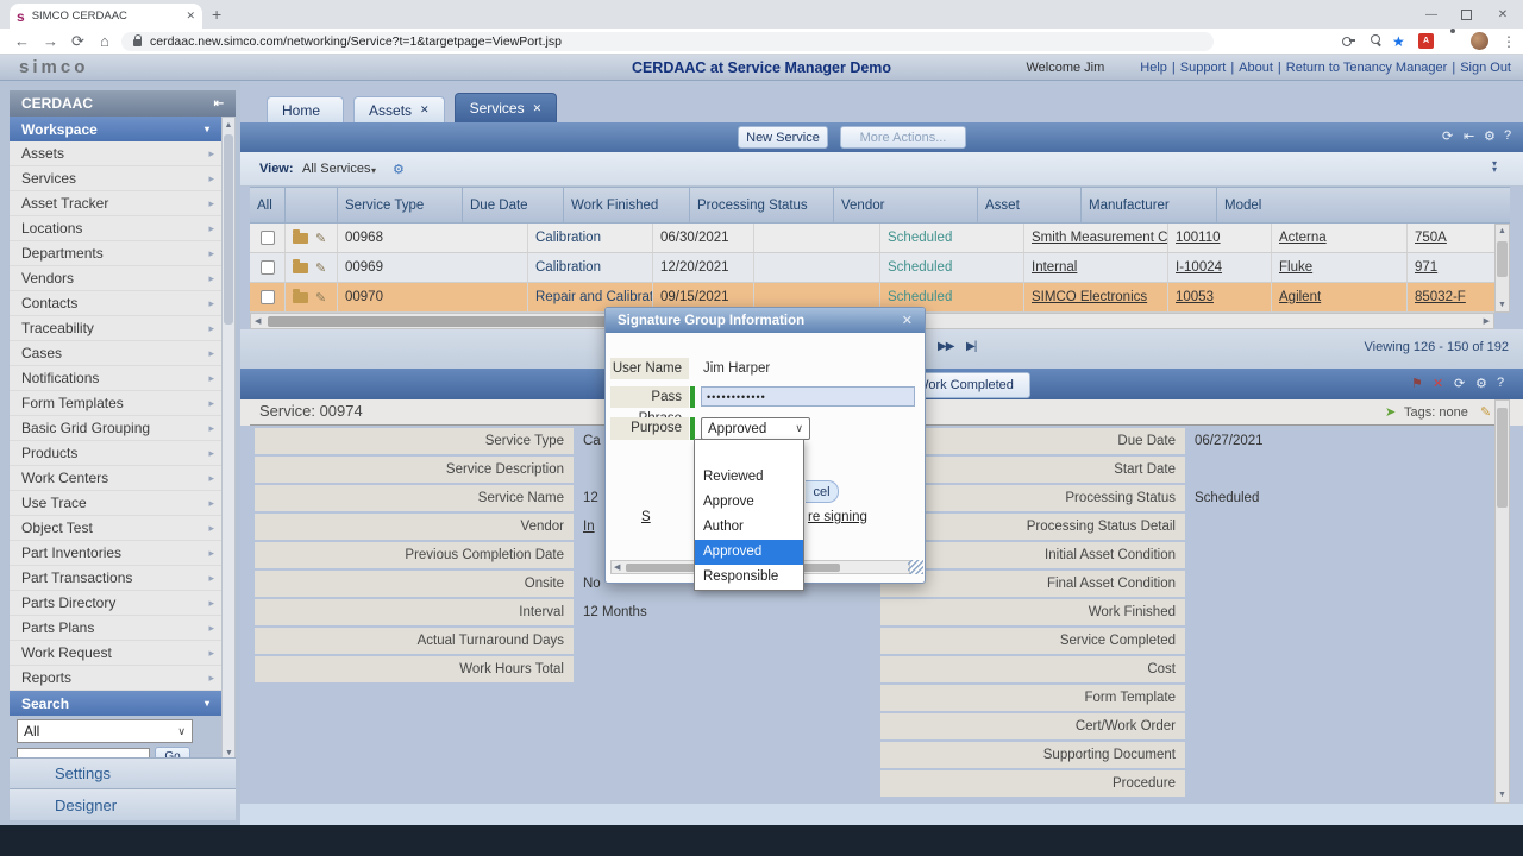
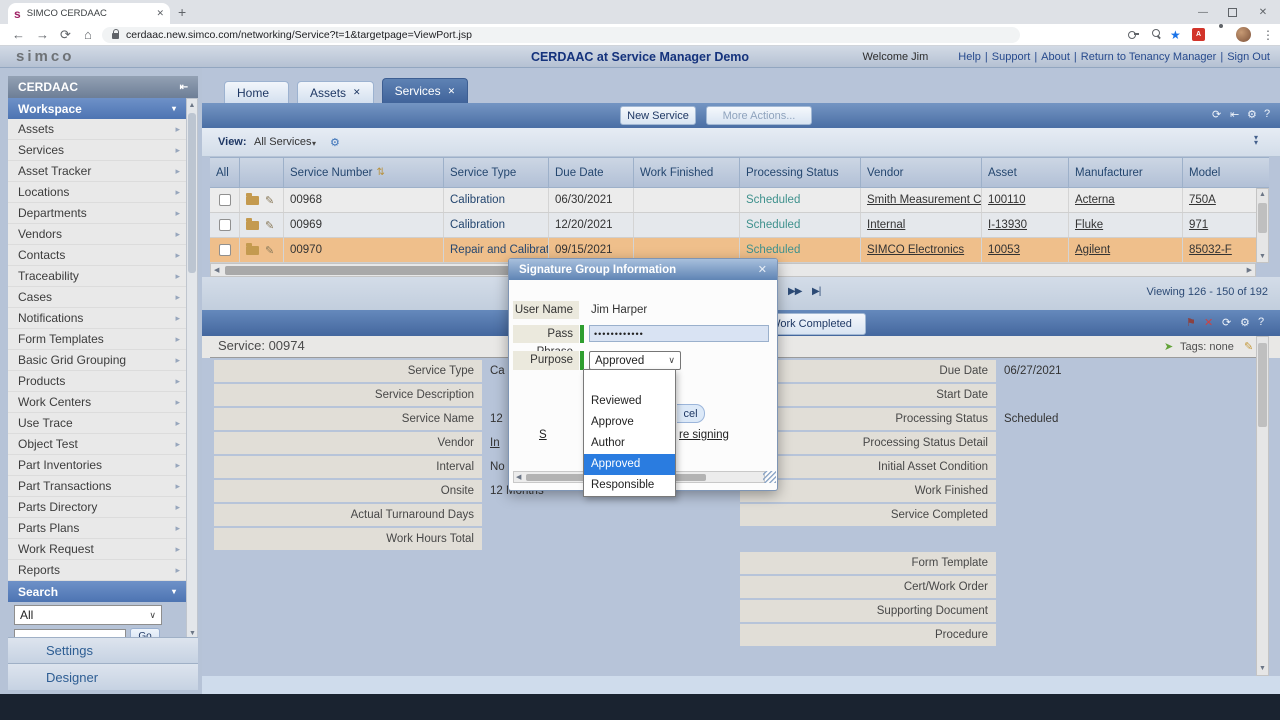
  s
  SIMCO CERDAAC
  ✕
  +
  —
  ✕
  ←
  →
  ⟳
  ⌂
  cerdaac.new.simco.com/networking/Service?t=1&targetpage=ViewPort.jsp
  ★
  ⋮
  simco
  CERDAAC at Service Manager Demo
  Welcome Jim
  Help
  |
  Support
  |
  About
  |
  Return to Tenancy Manager
  |
  Sign Out
  CERDAAC
  ⇤
  Workspace
  ▾
  Assets
  ▸
  Services
  ▸
  Asset Tracker
  ▸
  Locations
  ▸
  Departments
  ▸
  Vendors
  ▸
  Contacts
  ▸
  Traceability
  ▸
  Cases
  ▸
  Notifications
  ▸
  Form Templates
  ▸
  Basic Grid Grouping
  ▸
  Products
  ▸
  Work Centers
  ▸
  Use Trace
  ▸
  Object Test
  ▸
  Part Inventories
  ▸
  Part Transactions
  ▸
  Parts Directory
  ▸
  Parts Plans
  ▸
  Work Request
  ▸
  Reports
  ▸
  Search
  ▾
  All
  ∨
  Go
  Settings
  Designer
  Home
  Assets
  ✕
  Services
  ✕
  New Service
  More Actions...
  ⟳
  ⇤
  ⚙
  ?
  View:
  All Services
  ▾
  ⚙
  ▾
  ▾
  All
+ Service Number
+ ⇅
  Service Type
  Due Date
  Work Finished
  Processing Status
  Vendor
  Asset
  Manufacturer
  Model
  ✎
  00968
  Calibration
  06/30/2021
  Scheduled
  Smith Measurement C
  100110
  Acterna
  750A
  ✎
  00969
  Calibration
  12/20/2021
  Scheduled
  Internal
- I-10024
+ I-13930
  Fluke
  971
  ✎
  00970
  Repair and Calibrat
  09/15/2021
  Scheduled
  SIMCO Electronics
  10053
  Agilent
  85032-F
  ▶▶
  ▶|
  Viewing 126 - 150 of 192
  ork Completed
  ⚑
  ✕
  ⟳
  ⚙
  ?
  ➤
  Tags: none
  ✎
  Service: 00974
  Service Type
  Ca
  Service Description
  Service Name
  12
  Vendor
  In
- Previous Completion Date
- Onsite
+ Interval
  No
- Interval
+ Onsite
  12 Months
  Actual Turnaround Days
  Work Hours Total
  Due Date
  06/27/2021
  Start Date
  Processing Status
  Scheduled
  Processing Status Detail
  Initial Asset Condition
- Final Asset Condition
  Work Finished
  Service Completed
- Cost
  Form Template
  Cert/Work Order
  Supporting Document
  Procedure
  Signature Group Information
  ✕
  User Name
  Jim Harper
  ••••••••••••
  Purpose
  Approved
  ∨
  cel
  S
  re signing
  Reviewed
  Approve
  Author
  Approved
  Responsible
